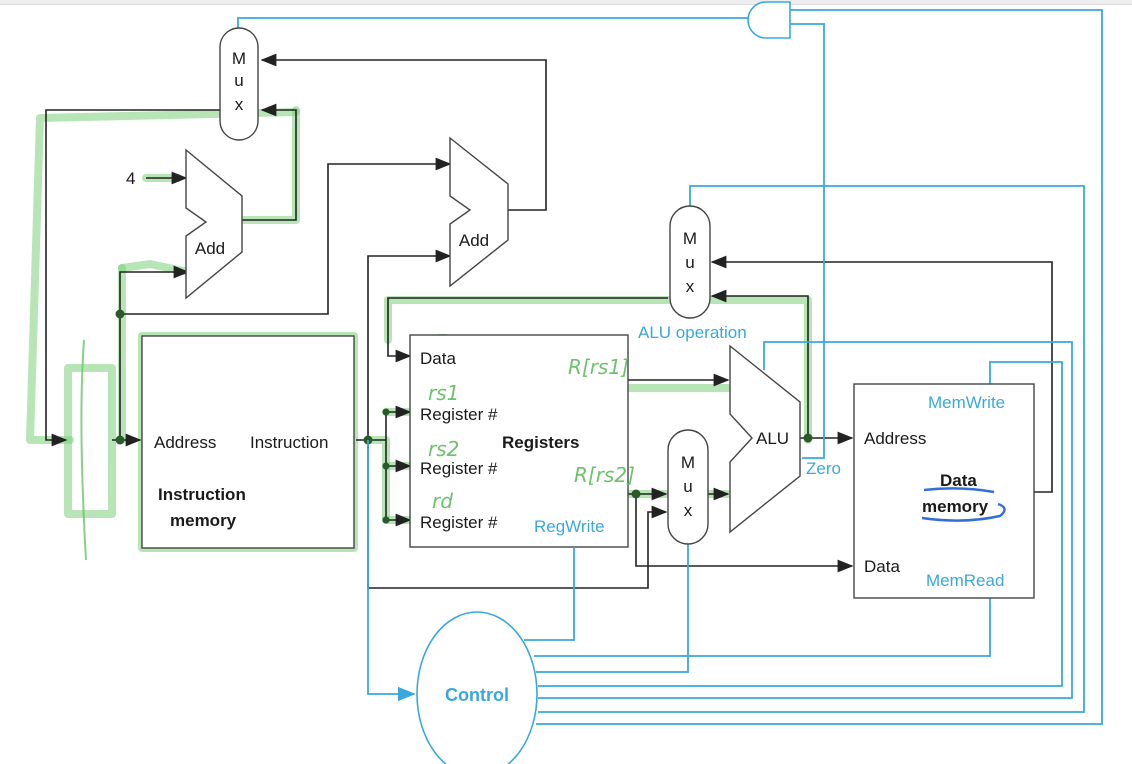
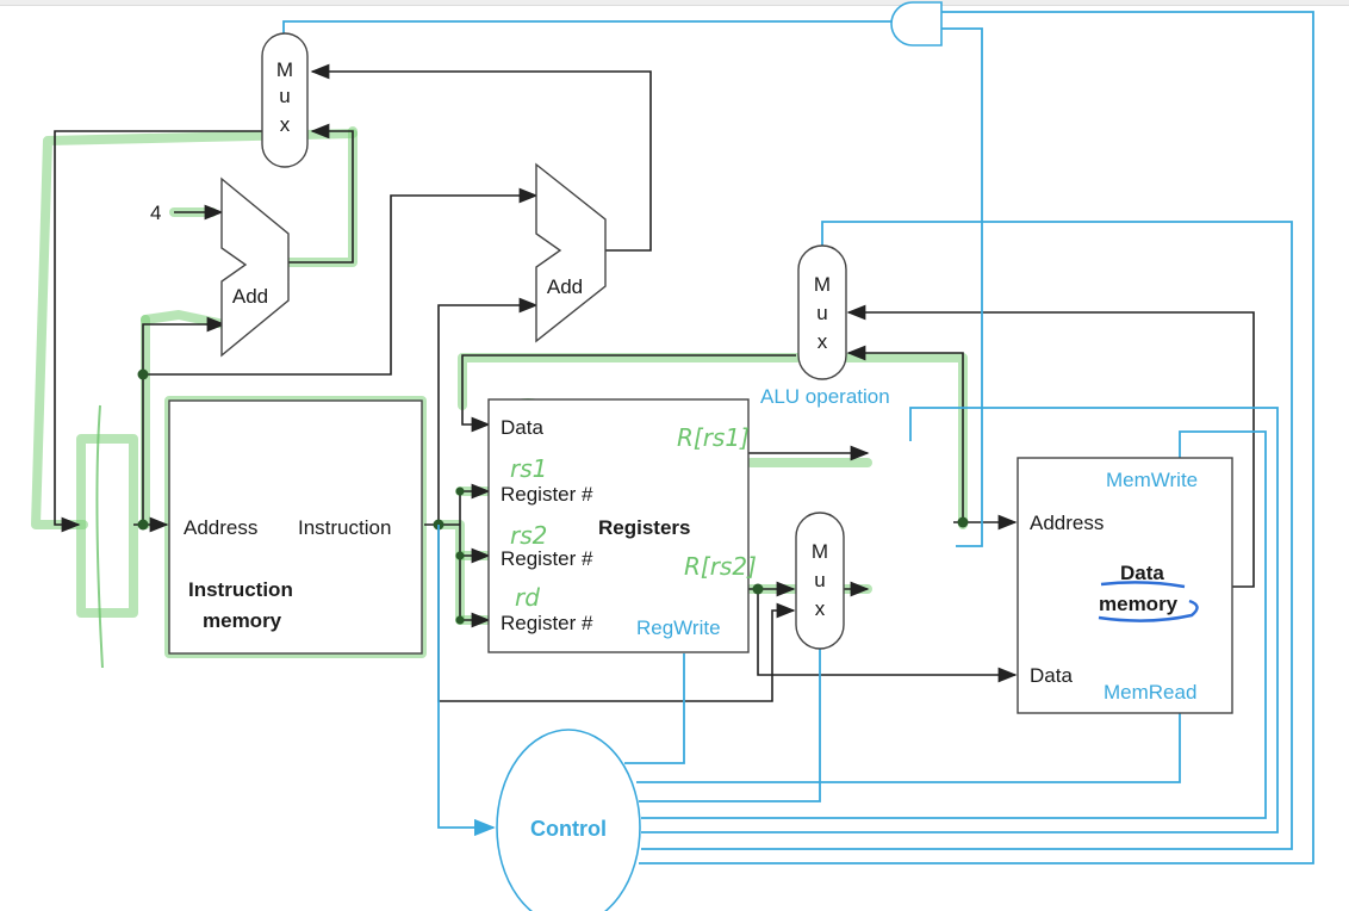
  M
  u
  x
  Add
  4
  Add
  Address
  Instruction
  Instruction
  memory
  Data
  Register #
  Register #
  Register #
  Registers
  RegWrite
  M
  u
  x
  ALU operation
  M
  u
  x
- ALU
- Zero
  MemWrite
  Address
  Data
  memory
  Data
  MemRead
  Control
  rs1
  rs2
  rd
  R[rs1]
  R[rs2]
